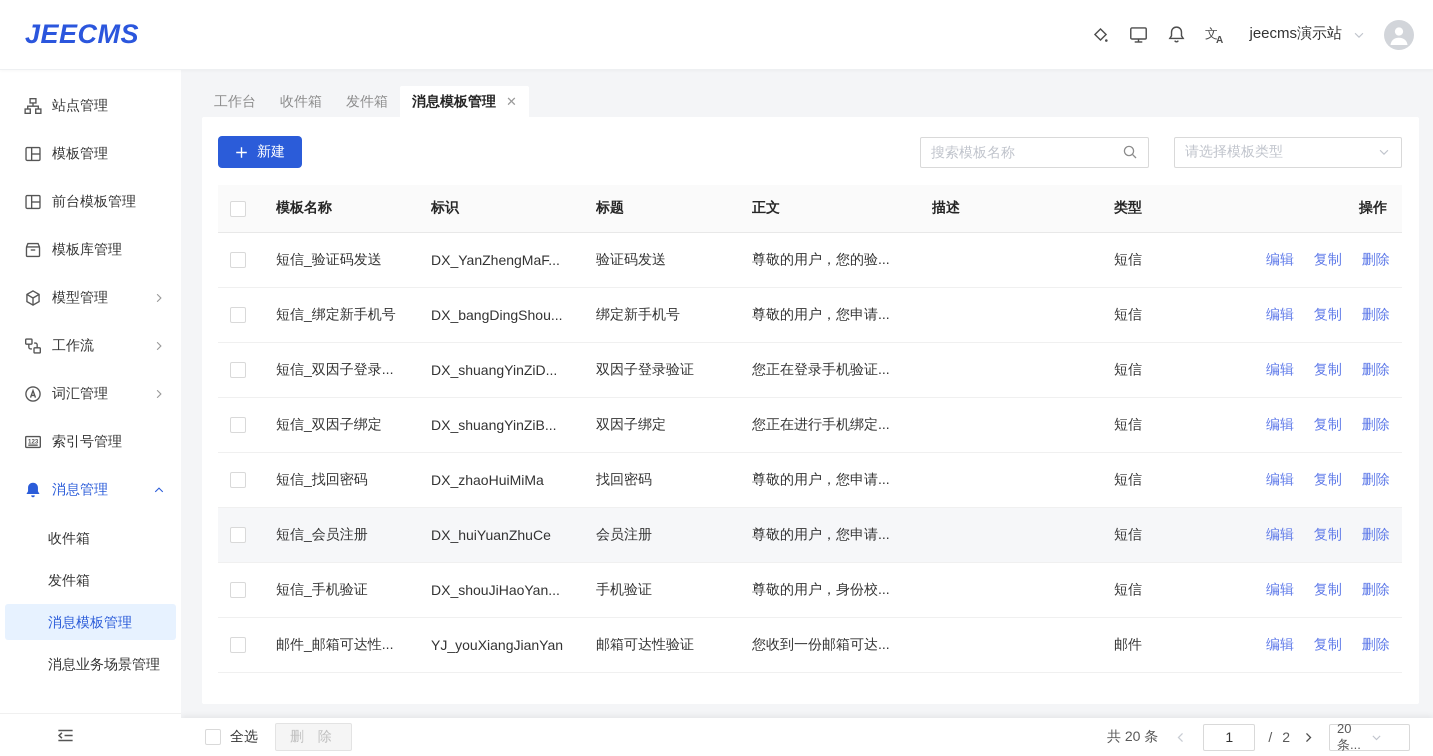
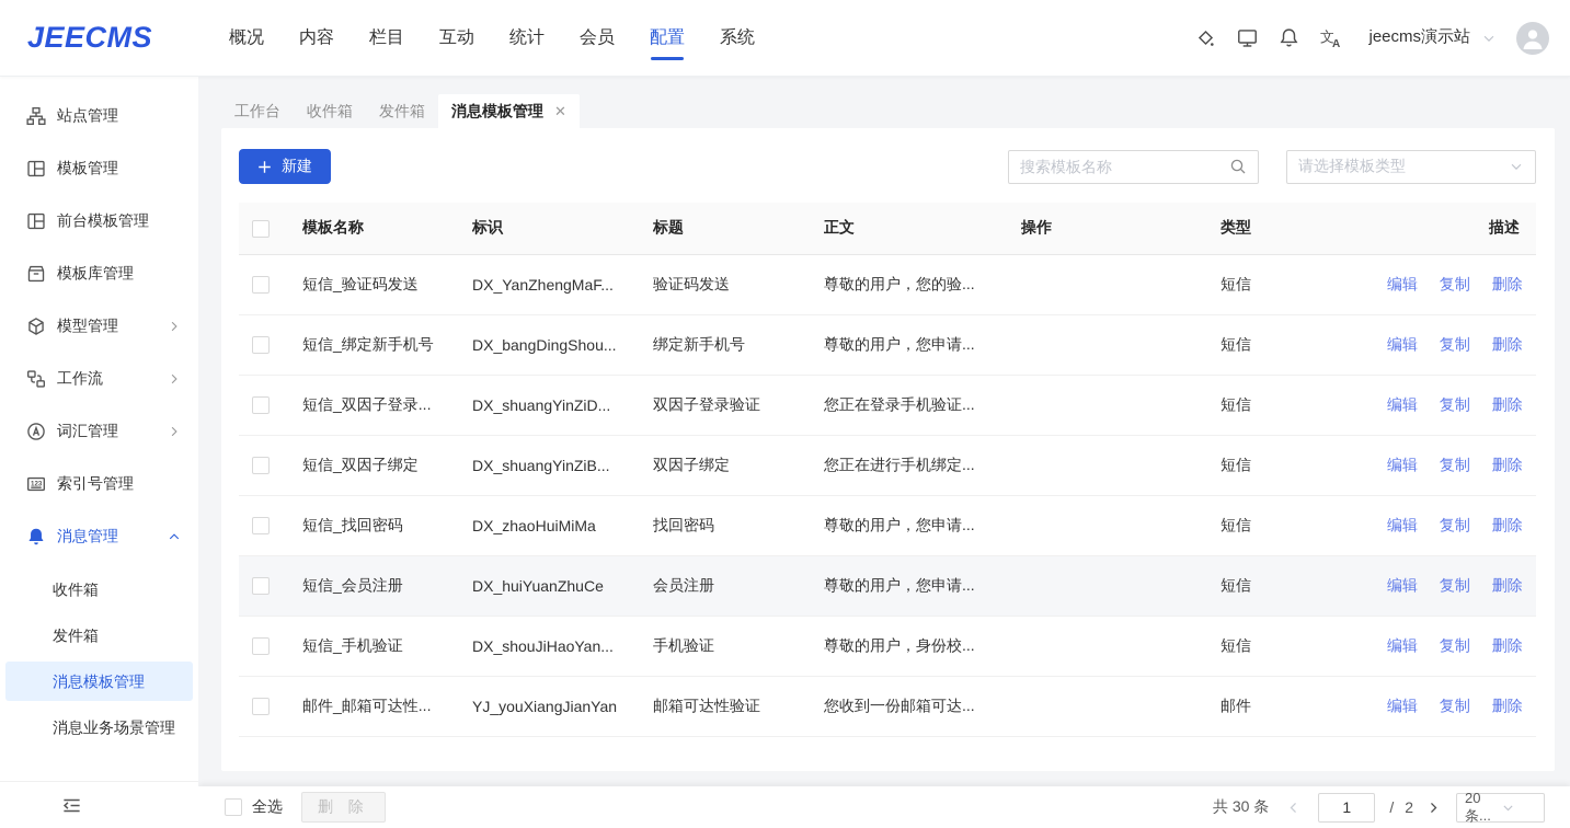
  JEECMS
+ 概况
+ 内容
+ 栏目
+ 互动
+ 统计
+ 会员
+ 配置
+ 系统
  文
  A
  jeecms演示站
  站点管理
  模板管理
  前台模板管理
  模板库管理
  模型管理
  工作流
  词汇管理
  索引号管理
  消息管理
  收件箱
  发件箱
  消息模板管理
  消息业务场景管理
  工作台
  收件箱
  发件箱
  消息模板管理
  ✕
  新建
  搜索模板名称
  请选择模板类型
  模板名称
  标识
  标题
  正文
- 描述
+ 操作
  类型
- 操作
+ 描述
  短信_验证码发送
  DX_YanZhengMaF...
  验证码发送
  尊敬的用户，您的验...
  短信
  编辑 复制 删除
  短信_绑定新手机号
  DX_bangDingShou...
  绑定新手机号
  尊敬的用户，您申请...
  短信
  编辑 复制 删除
  短信_双因子登录...
  DX_shuangYinZiD...
  双因子登录验证
  您正在登录手机验证...
  短信
  编辑 复制 删除
  短信_双因子绑定
  DX_shuangYinZiB...
  双因子绑定
  您正在进行手机绑定...
  短信
  编辑 复制 删除
  短信_找回密码
  DX_zhaoHuiMiMa
  找回密码
  尊敬的用户，您申请...
  短信
  编辑 复制 删除
  短信_会员注册
  DX_huiYuanZhuCe
  会员注册
  尊敬的用户，您申请...
  短信
  编辑 复制 删除
  短信_手机验证
  DX_shouJiHaoYan...
  手机验证
  尊敬的用户，身份校...
  短信
  编辑 复制 删除
  邮件_邮箱可达性...
  YJ_youXiangJianYan
  邮箱可达性验证
  您收到一份邮箱可达...
  邮件
  编辑 复制 删除
  全选
  删 除
- 共 20 条
+ 共 30 条
  1
  /
  2
  20条...
